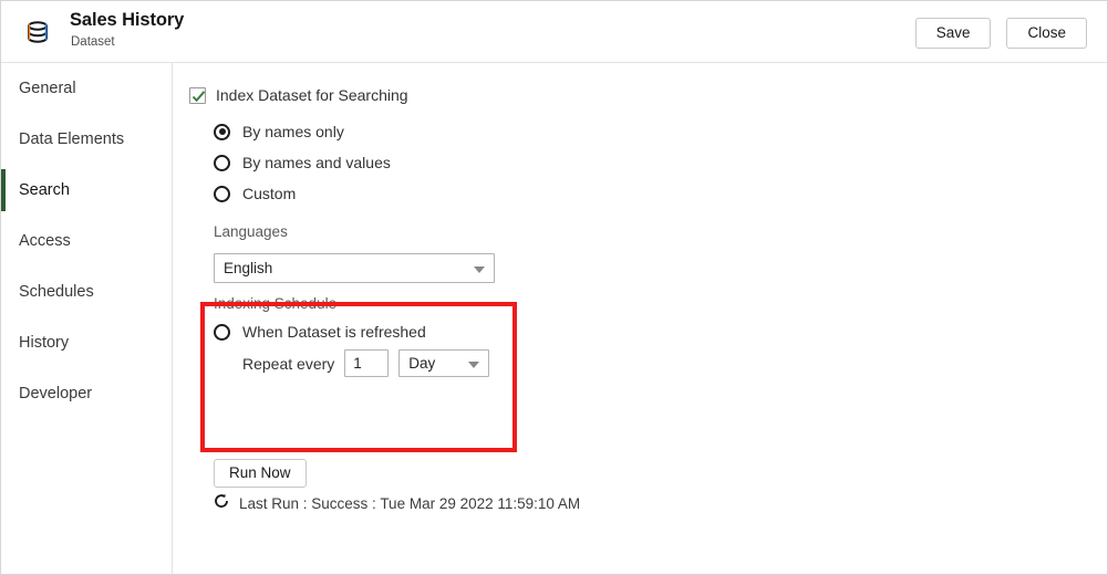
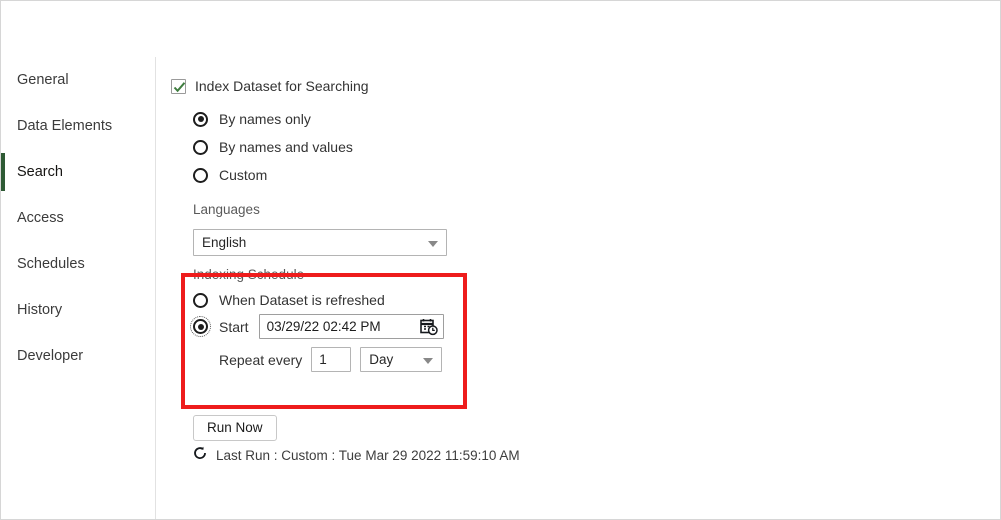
- Sales History
- Dataset
- Save
- Close
  General
  Data Elements
  Search
  Access
  Schedules
  History
  Developer
  Index Dataset for Searching
  By names only
  By names and values
  Custom
  Languages
  English
  Indexing Schedule
  When Dataset is refreshed
+ Start
+ 03/29/22 02:42 PM
  Repeat every
  1
  Day
  Run Now
- Last Run : Success : Tue Mar 29 2022 11:59:10 AM
+ Last Run : Custom : Tue Mar 29 2022 11:59:10 AM
